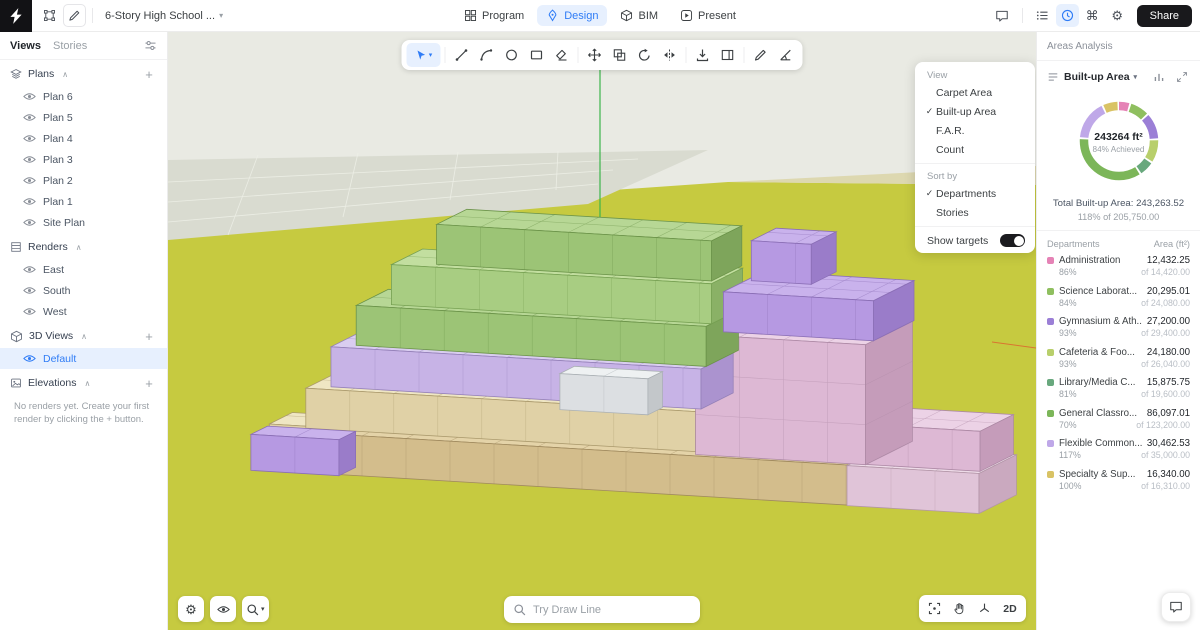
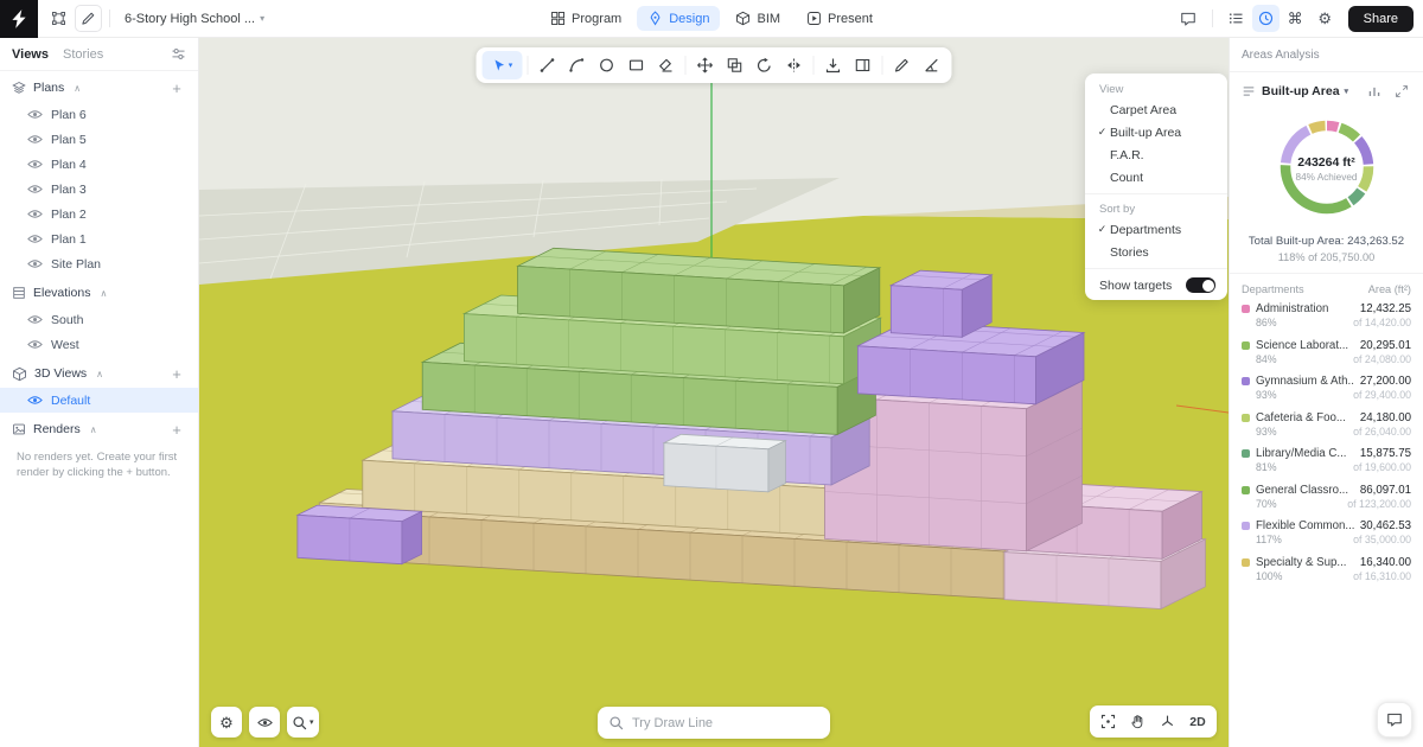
  6-Story High School ...
  ▾
  Program
  Design
  BIM
  Present
  ⌘
  ⚙
  Share
  Views
  Stories
  Plans
  ∧
  +
  Plan 6
  Plan 5
  Plan 4
  Plan 3
  Plan 2
  Plan 1
  Site Plan
- Renders
+ Elevations
  ∧
- East
  South
  West
  3D Views
  ∧
  +
  Default
- Elevations
+ Renders
  ∧
  +
  No renders yet. Create your first render by clicking the + button.
  View
  Carpet Area
  ✓
  Built-up Area
  F.A.R.
  Count
  Sort by
  ✓
  Departments
  Stories
  Show targets
  ⚙
  Try Draw Line
  2D
  Areas Analysis
  Built-up Area
  243264 ft²
  84% Achieved
  Total Built-up Area: 243,263.52
  118% of 205,750.00
  Departments
  Area (ft²)
  Administration
  12,432.25
  86%
  of 14,420.00
  Science Laborat...
  20,295.01
  84%
  of 24,080.00
  Gymnasium & Ath..
  27,200.00
  93%
  of 29,400.00
  Cafeteria & Foo...
  24,180.00
  93%
  of 26,040.00
  Library/Media C...
  15,875.75
  81%
  of 19,600.00
  General Classro...
  86,097.01
  70%
  of 123,200.00
  Flexible Common...
  30,462.53
  117%
  of 35,000.00
  Specialty & Sup...
  16,340.00
  100%
  of 16,310.00
